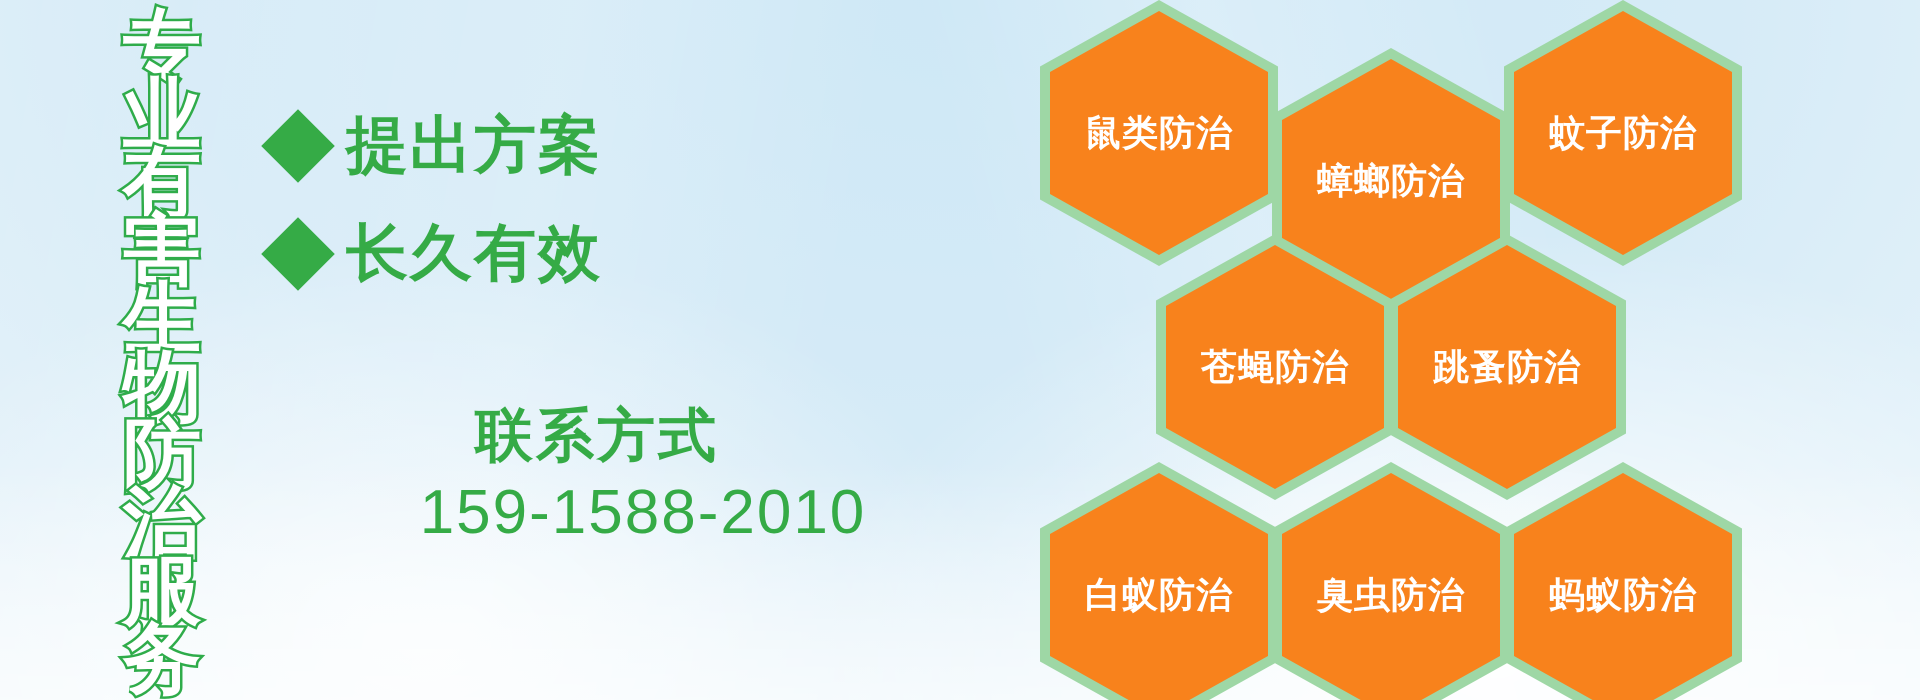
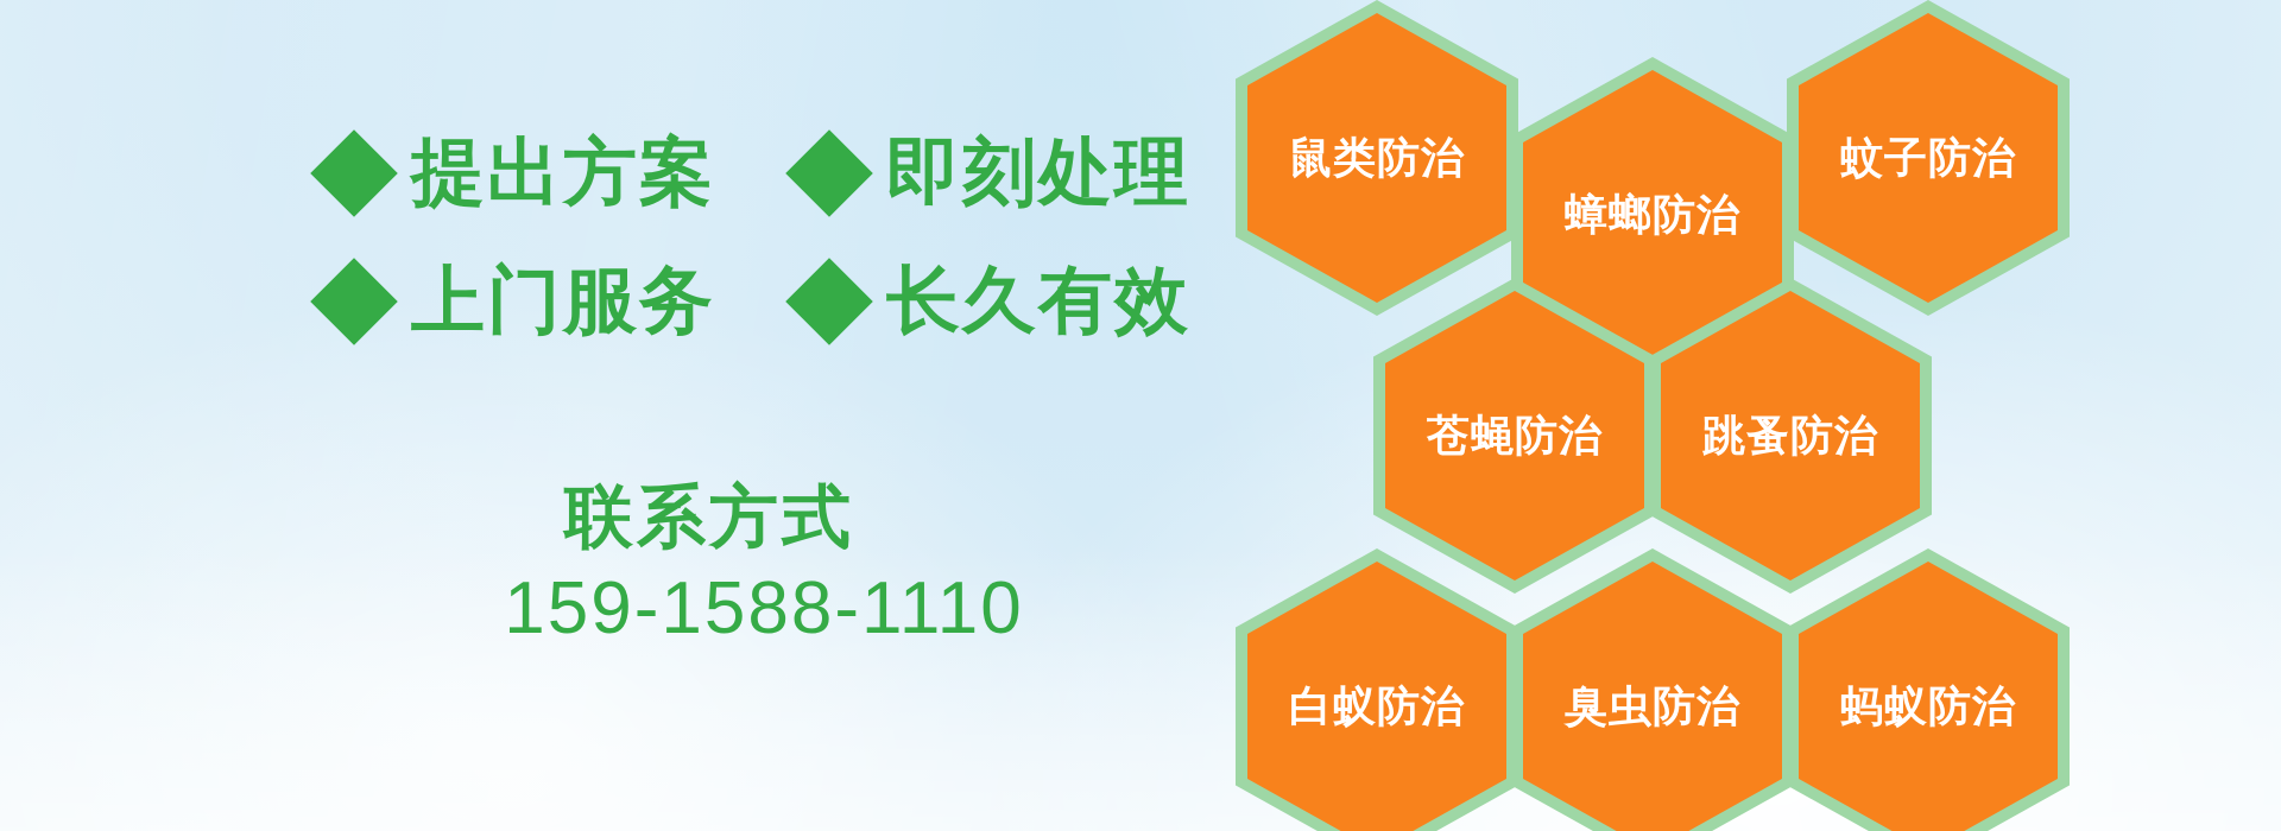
- 专
- 业
- 有
- 害
- 生
- 物
- 防
- 治
- 服
- 务
  提出方案
+ 即刻处理
+ 上门服务
  长久有效
  联系方式
- 159-1588-2010
+ 159-1588-1110
  鼠类防治
  蟑螂防治
  蚊子防治
  苍蝇防治
  跳蚤防治
  白蚁防治
  臭虫防治
  蚂蚁防治
